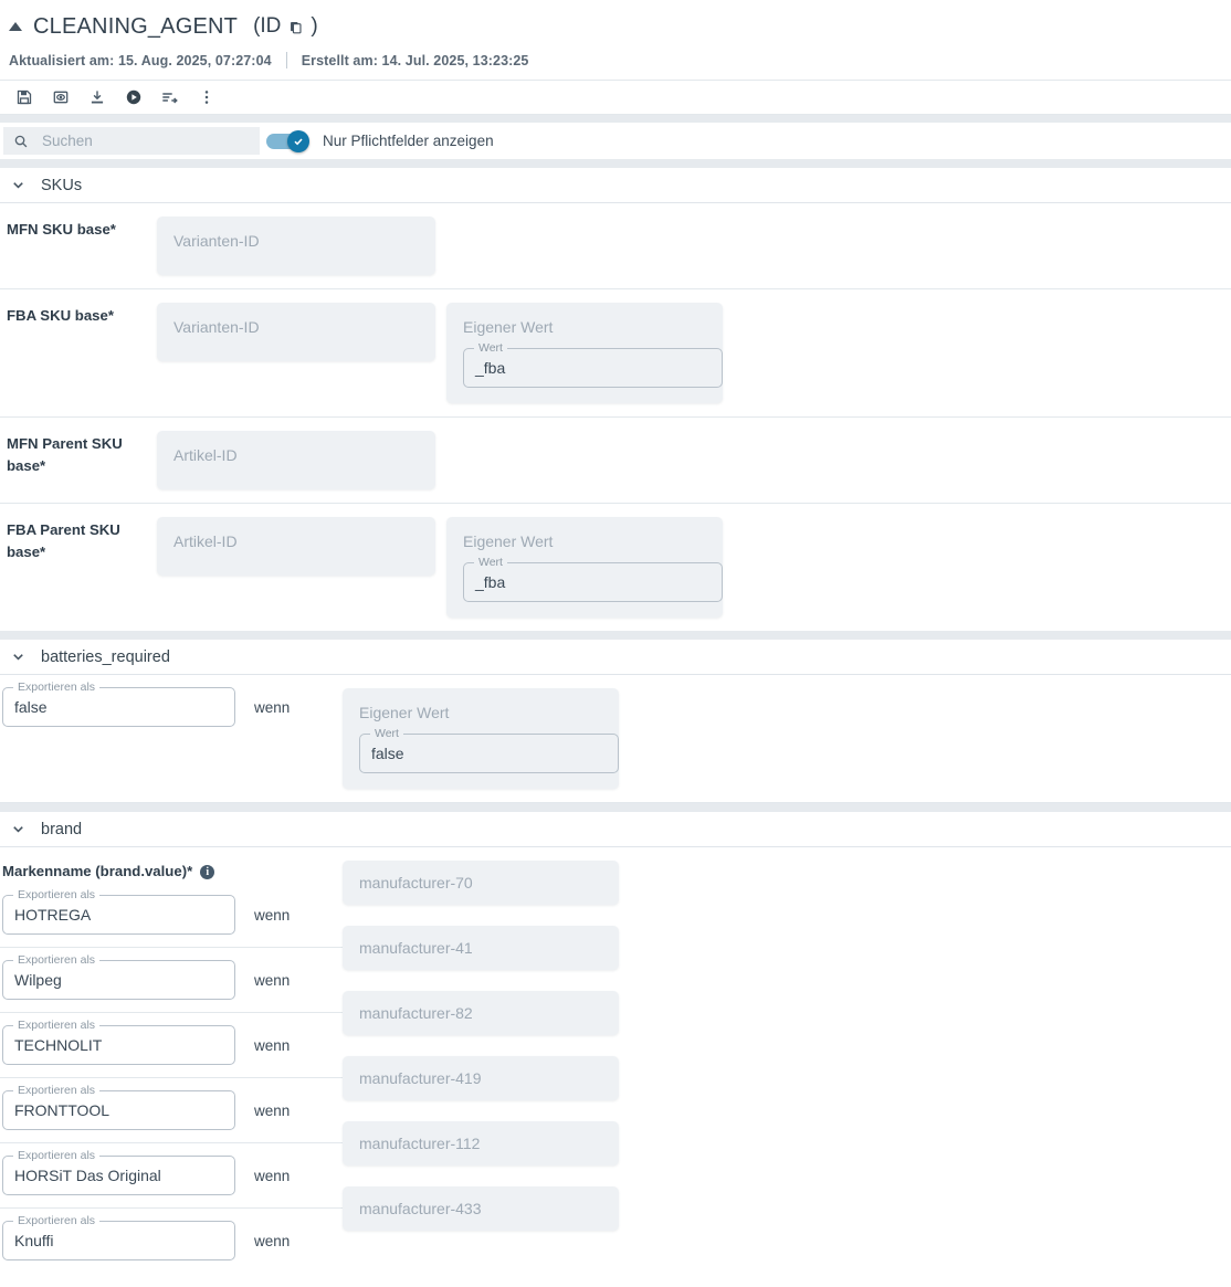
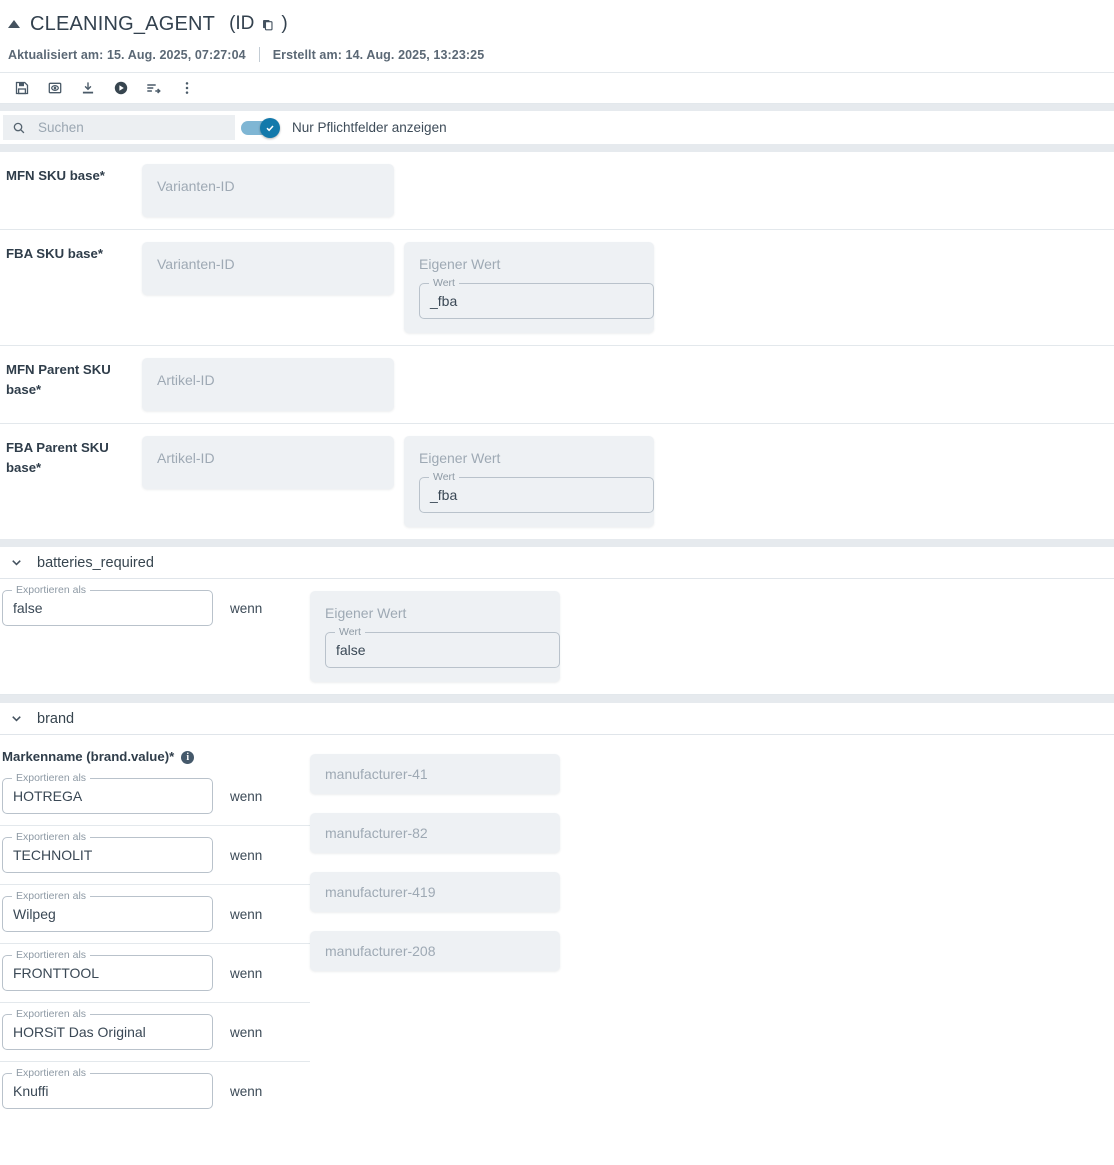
  CLEANING_AGENT
  (ID
  )
  Aktualisiert am: 15. Aug. 2025, 07:27:04
- Erstellt am: 14. Jul. 2025, 13:23:25
+ Erstellt am: 14. Aug. 2025, 13:23:25
  Suchen
  Nur Pflichtfelder anzeigen
- SKUs
  MFN SKU base*
  Varianten-ID
  FBA SKU base*
  Varianten-ID
  Eigener Wert
  Wert
  _fba
  MFN Parent SKU base*
  Artikel-ID
  FBA Parent SKU base*
  Artikel-ID
  Eigener Wert
  Wert
  _fba
  batteries_required
  Exportieren als
  false
  wenn
  Eigener Wert
  Wert
  false
  brand
  Markenname (brand.value)* i
  Exportieren als
  HOTREGA
  wenn
  Exportieren als
- Wilpeg
+ TECHNOLIT
  wenn
  Exportieren als
- TECHNOLIT
+ Wilpeg
  wenn
  Exportieren als
  FRONTTOOL
  wenn
  Exportieren als
  HORSiT Das Original
  wenn
  Exportieren als
  Knuffi
  wenn
- manufacturer-70
  manufacturer-41
  manufacturer-82
  manufacturer-419
- manufacturer-112
+ manufacturer-208
- manufacturer-433
